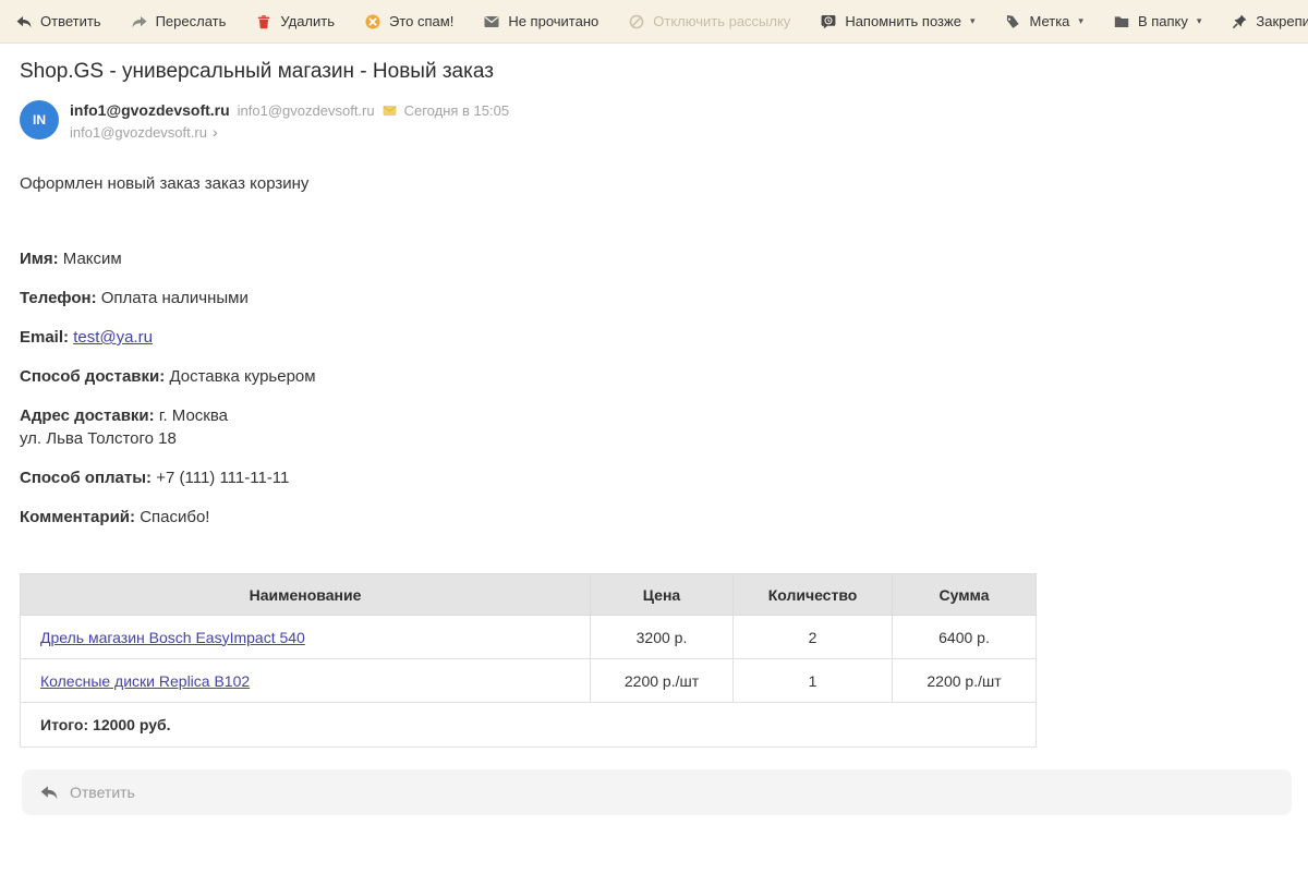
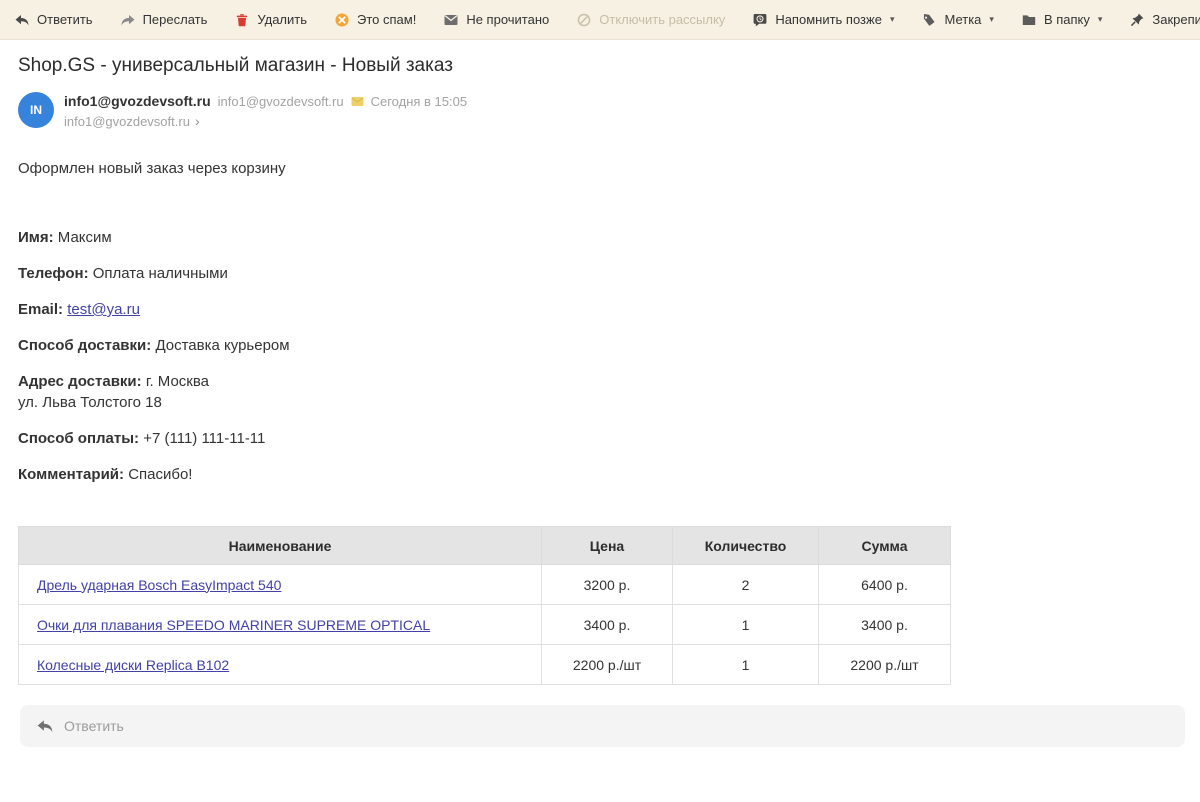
  Ответить
  Переслать
  Удалить
  Это спам!
  Не прочитано
  Отключить рассылку
  Напомнить позже
  ▾
  Метка
  ▾
  В папку
  ▾
  Закрепи
  Shop.GS - универсальный магазин - Новый заказ
  IN
  info1@gvozdevsoft.ru
  info1@gvozdevsoft.ru
  Сегодня в 15:05
  info1@gvozdevsoft.ru
  ›
- Оформлен новый заказ заказ корзину
+ Оформлен новый заказ через корзину
  Имя: Максим
  Телефон: Оплата наличными
  Email: test@ya.ru
  Способ доставки: Доставка курьером
  Адрес доставки: г. Москва
  ул. Льва Толстого 18
  Способ оплаты: +7 (111) 111-11-11
  Комментарий: Спасибо!
  Наименование	Цена	Количество	Сумма
- Дрель магазин Bosch EasyImpact 540	3200 р.	2	6400 р.
+ Дрель ударная Bosch EasyImpact 540	3200 р.	2	6400 р.
+ Очки для плавания SPEEDO MARINER SUPREME OPTICAL	3400 р.	1	3400 р.
  Колесные диски Replica B102	2200 р./шт	1	2200 р./шт
- Итого: 12000 руб.
  Ответить
